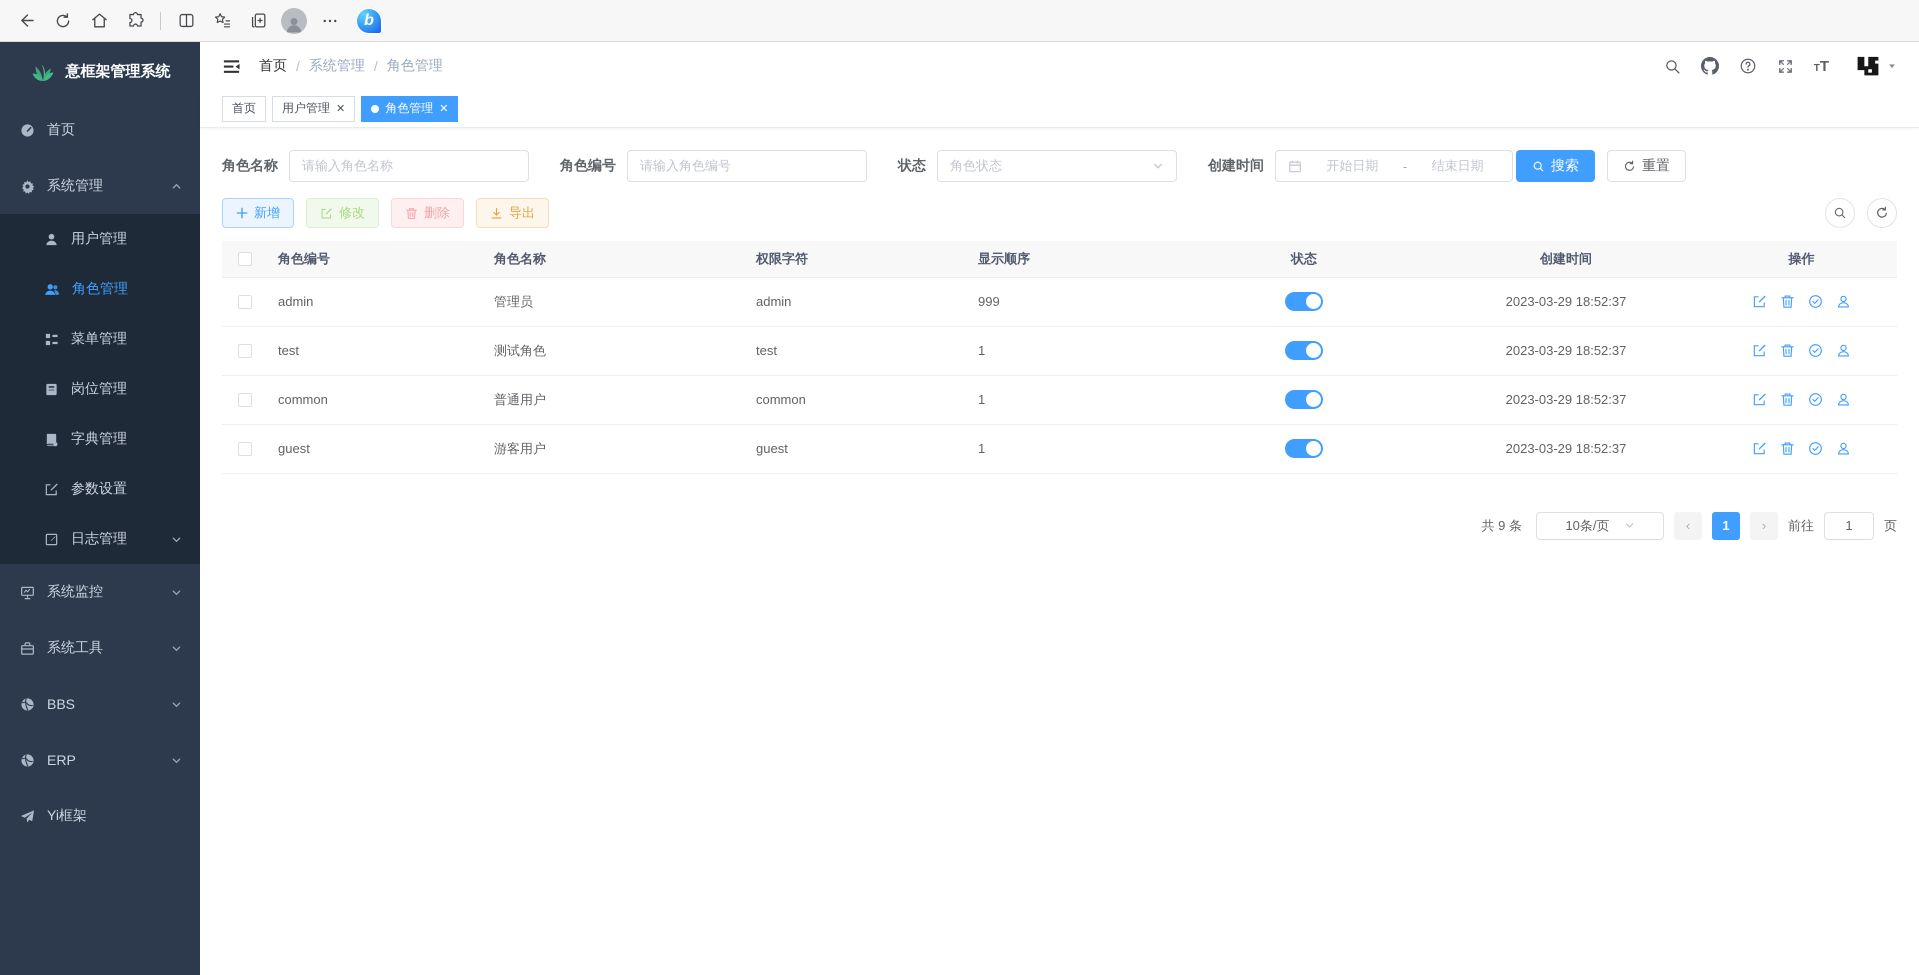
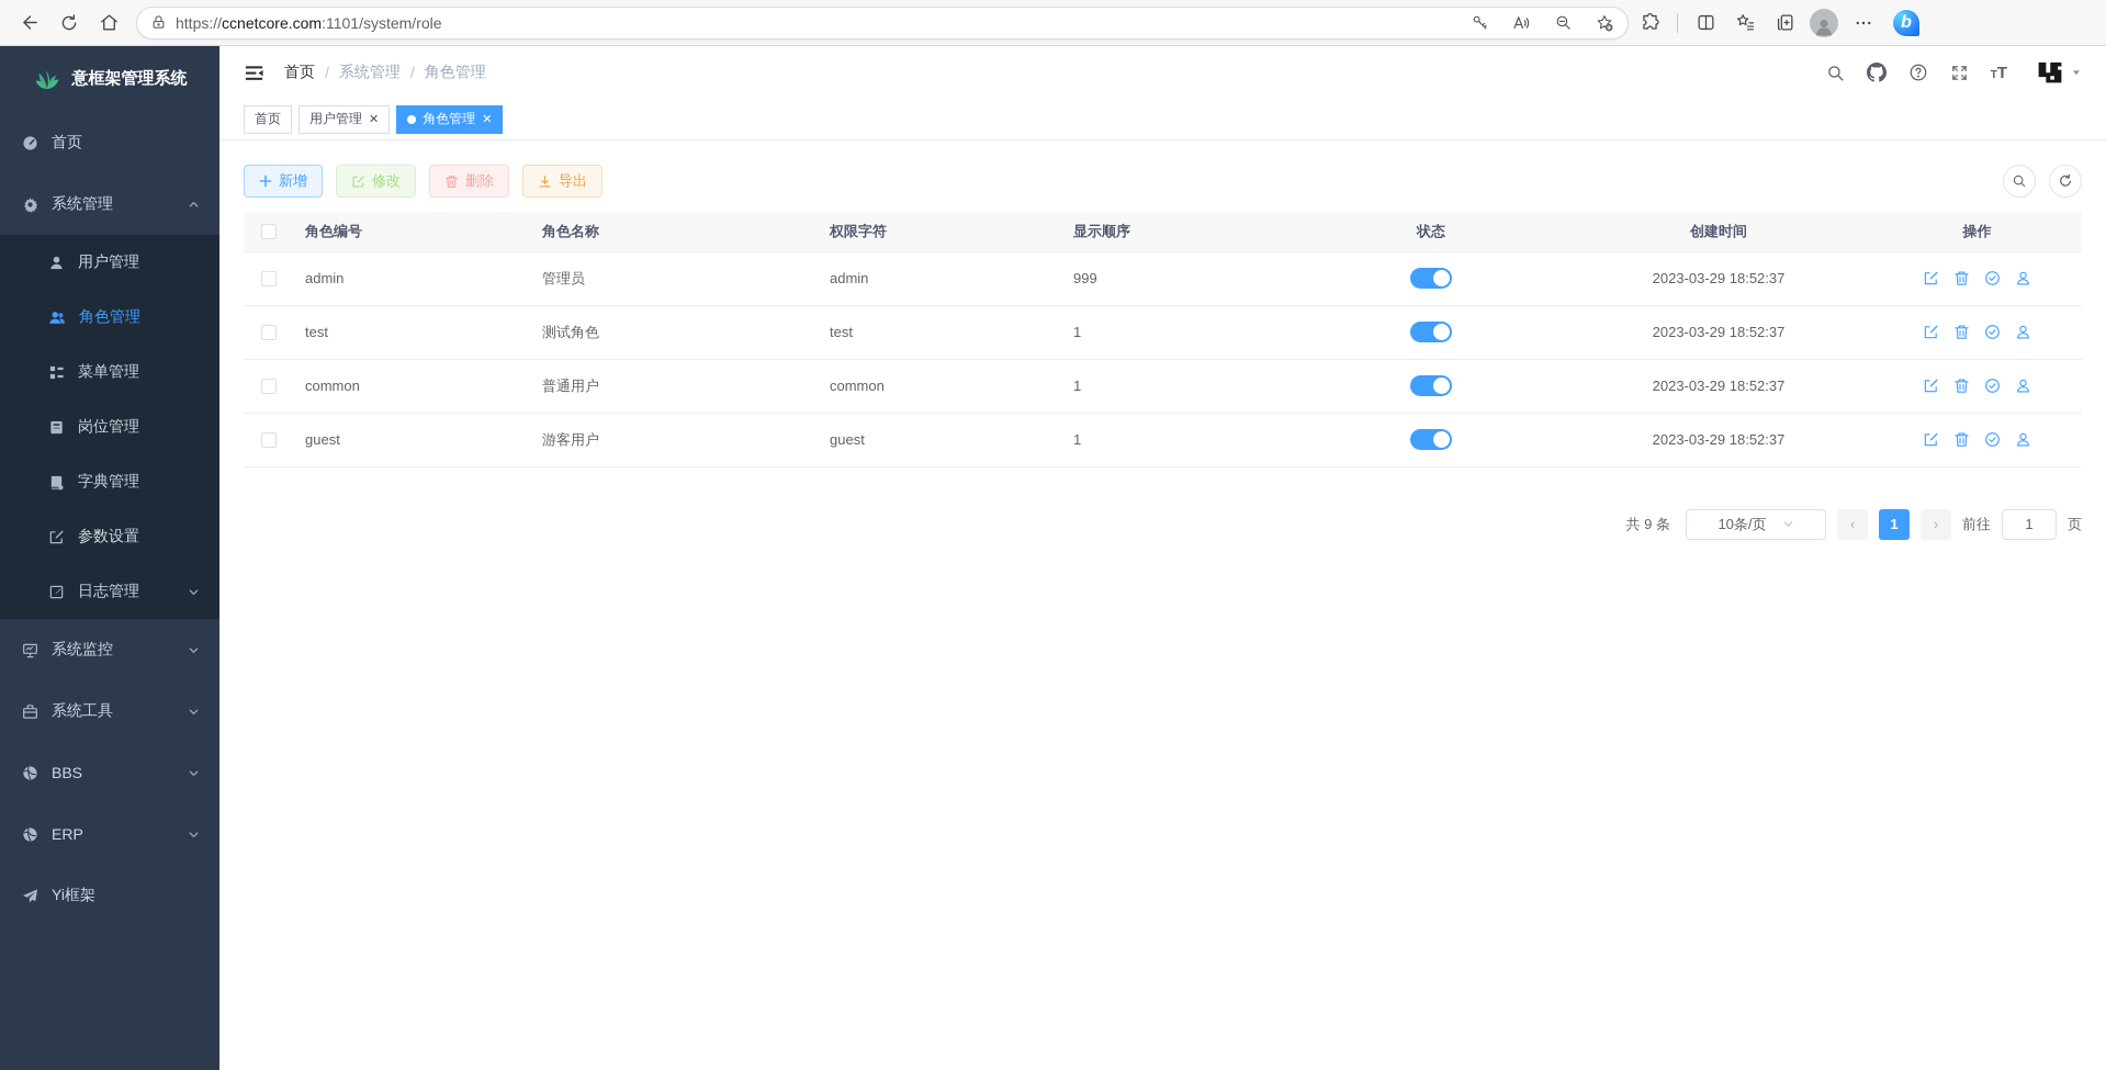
+ https://ccnetcore.com:1101/system/role
  b
  意框架管理系统
  首页
  系统管理
  用户管理
  角色管理
  菜单管理
  岗位管理
  字典管理
  参数设置
  日志管理
  系统监控
  系统工具
  BBS
  ERP
  Yi框架
  首页
  /
  系统管理
  /
  角色管理
  TT
  首页
  用户管理
  ✕
  角色管理
  ✕
- 角色名称
- 请输入角色名称
- 角色编号
- 请输入角色编号
- 状态
- 角色状态
- 创建时间
- 开始日期
- -
- 结束日期
- 搜索
- 重置
  新增
  修改
  删除
  导出
  	角色编号	角色名称	权限字符	显示顺序	状态	创建时间	操作
  	admin	管理员	admin	999		2023-03-29 18:52:37
  	test	测试角色	test	1		2023-03-29 18:52:37
  	common	普通用户	common	1		2023-03-29 18:52:37
  	guest	游客用户	guest	1		2023-03-29 18:52:37
  共 9 条
  10条/页
  ‹
  1
  ›
  前往
  1
  页
